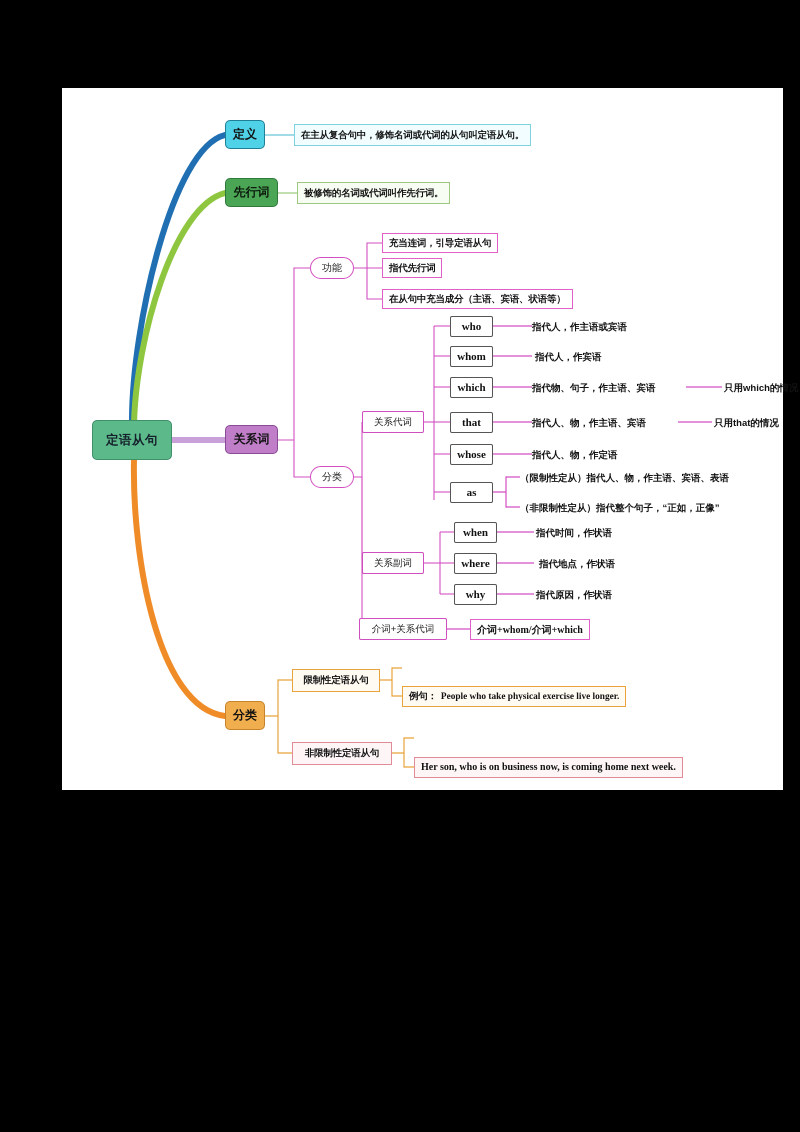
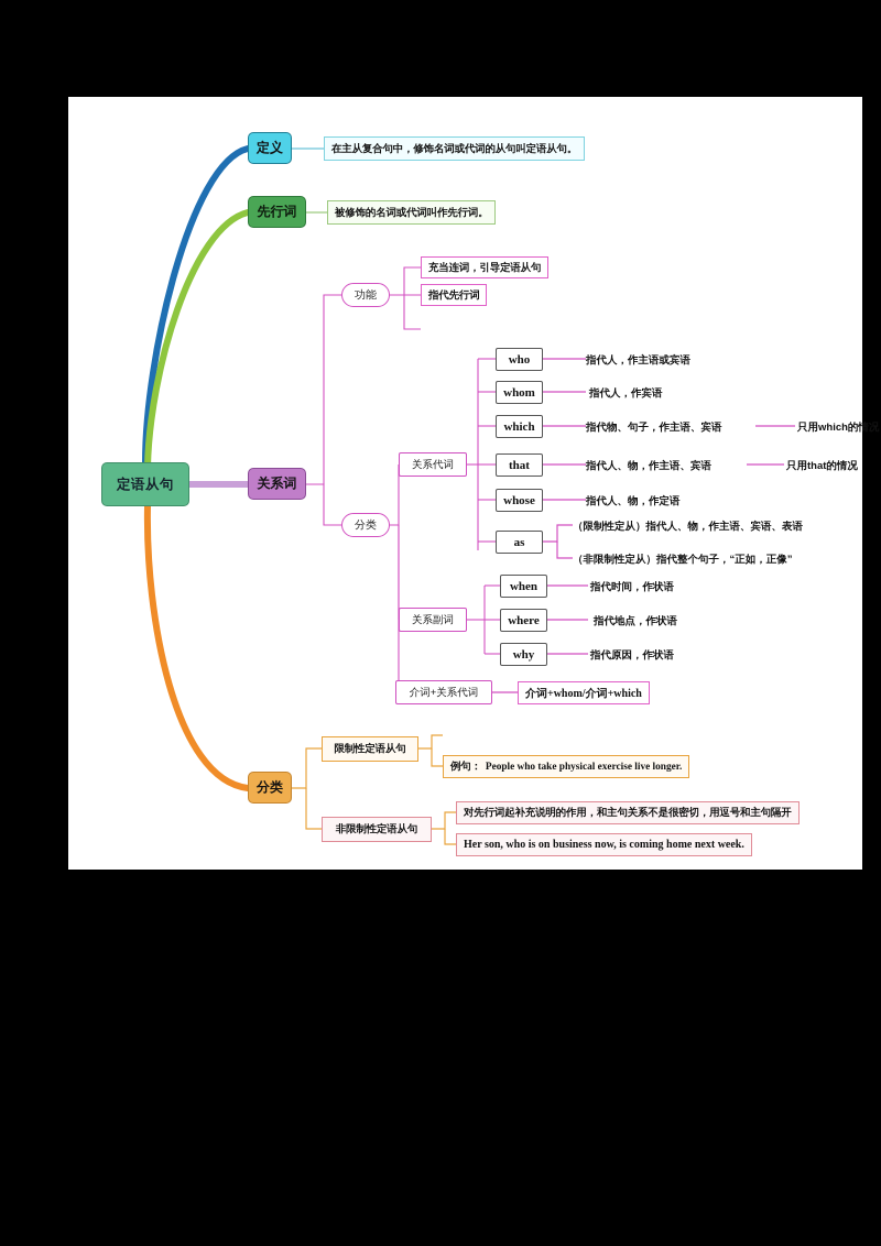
  定语从句
  定义
  在主从复合句中，修饰名词或代词的从句叫定语从句。
  先行词
  被修饰的名词或代词叫作先行词。
  关系词
  功能
  充当连词，引导定语从句
  指代先行词
- 在从句中充当成分（主语、宾语、状语等）
  分类
  关系代词
  who
  指代人，作主语或宾语
  whom
  指代人，作宾语
  which
  指代物、句子，作主语、宾语
  只用which的情况
  that
  指代人、物，作主语、宾语
  只用that的情况
  whose
  指代人、物，作定语
  as
  （限制性定从）指代人、物，作主语、宾语、表语
  （非限制性定从）指代整个句子，“正如，正像”
  关系副词
  when
  指代时间，作状语
  where
  指代地点，作状语
  why
  指代原因，作状语
  介词+关系代词
  介词+whom/介词+which
  分类
  限制性定语从句
  例句：
  People who take physical exercise live longer.
  非限制性定语从句
+ 对先行词起补充说明的作用，和主句关系不是很密切，用逗号和主句隔开
  Her son, who is on business now, is coming home next week.
